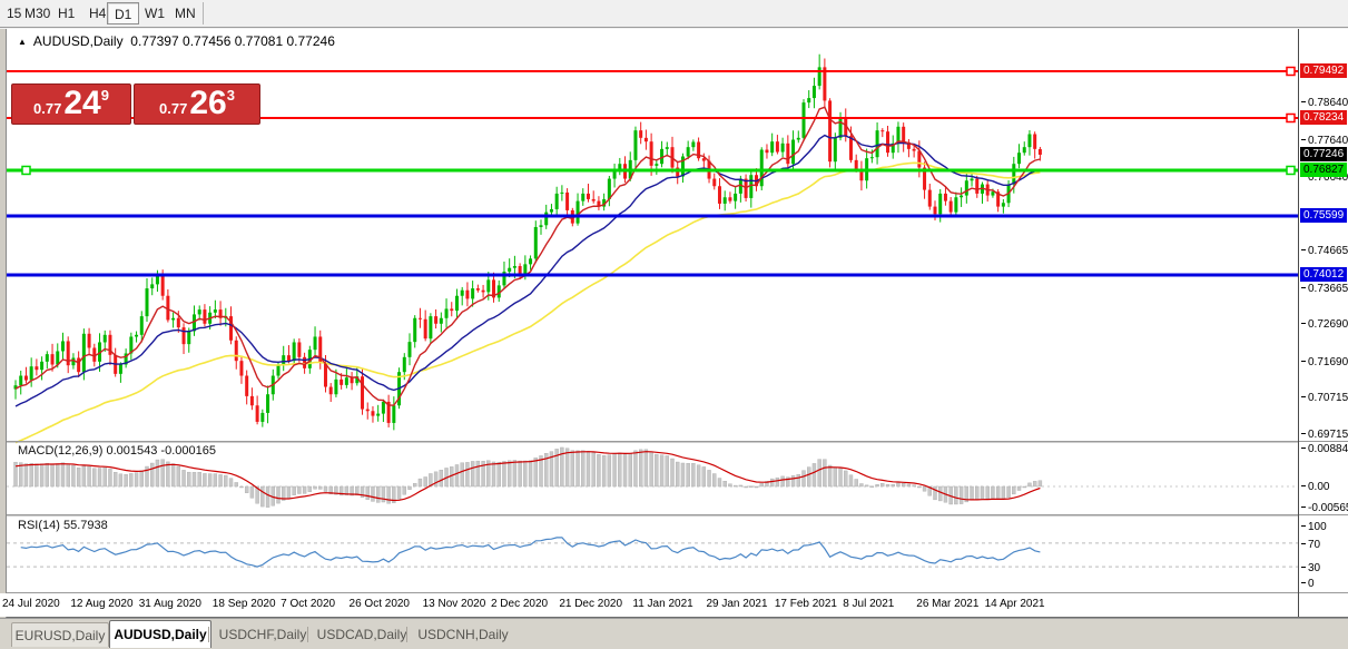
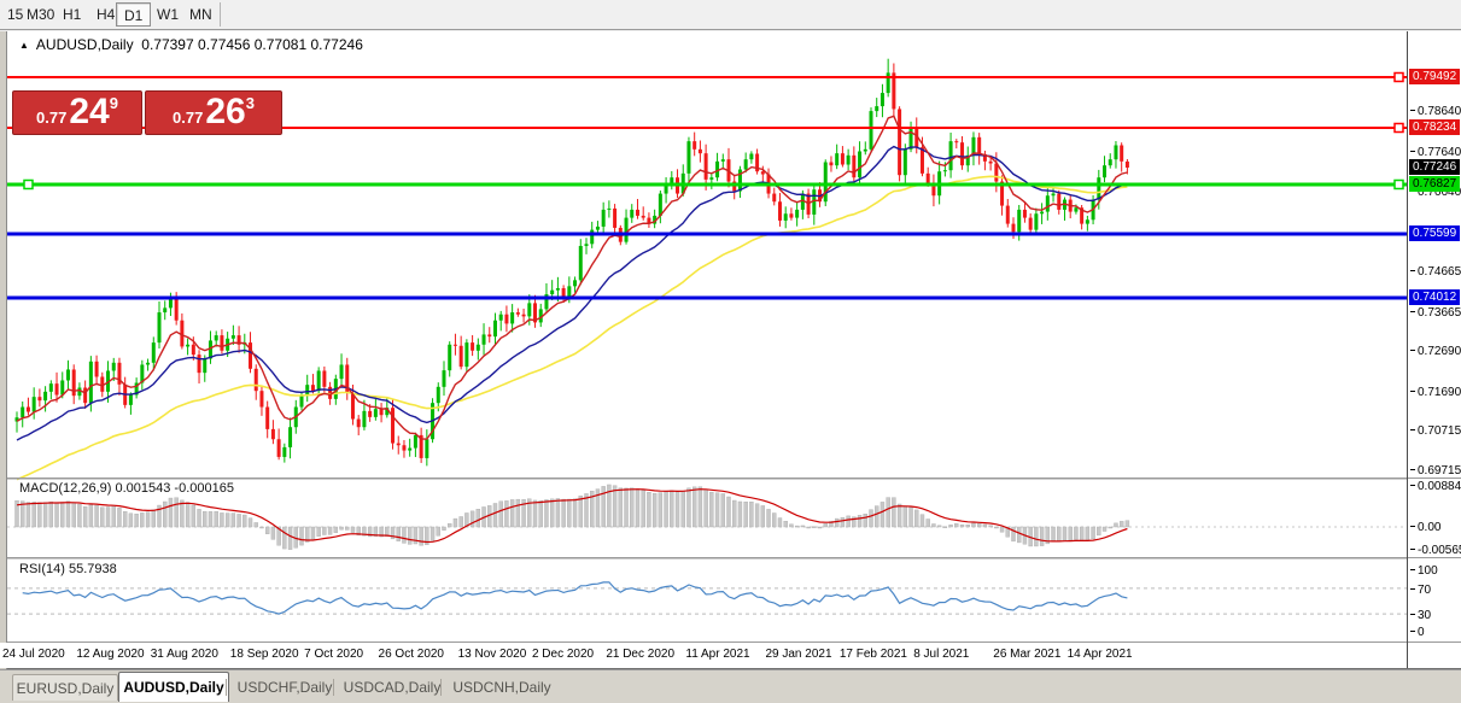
  15
  M30
  H1
  H4
  D1
  W1
  MN
  ▲ AUDUSD,Daily 0.77397 0.77456 0.77081 0.77246
  0.77
  24
  9
  0.77
  26
  3
  MACD(12,26,9) 0.001543 -0.000165
  RSI(14) 55.7938
  0.78640
  0.77640
  0.76640
  0.74665
  0.73665
  0.72690
  0.71690
  0.70715
  0.69715
  0.79492
  0.78234
  0.77246
  0.76827
  0.75599
  0.74012
  0.00884
  0.00
  -0.0056
  100
  70
  30
  0
  24 Jul 2020
  12 Aug 2020
  31 Aug 2020
  18 Sep 2020
  7 Oct 2020
  26 Oct 2020
  13 Nov 2020
  2 Dec 2020
  21 Dec 2020
- 11 Jan 2021
+ 11 Apr 2021
  29 Jan 2021
  17 Feb 2021
  8 Jul 2021
  26 Mar 2021
  14 Apr 2021
  EURUSD,Daily
  AUDUSD,Daily
  USDCHF,Daily
  USDCAD,Daily
  USDCNH,Daily
